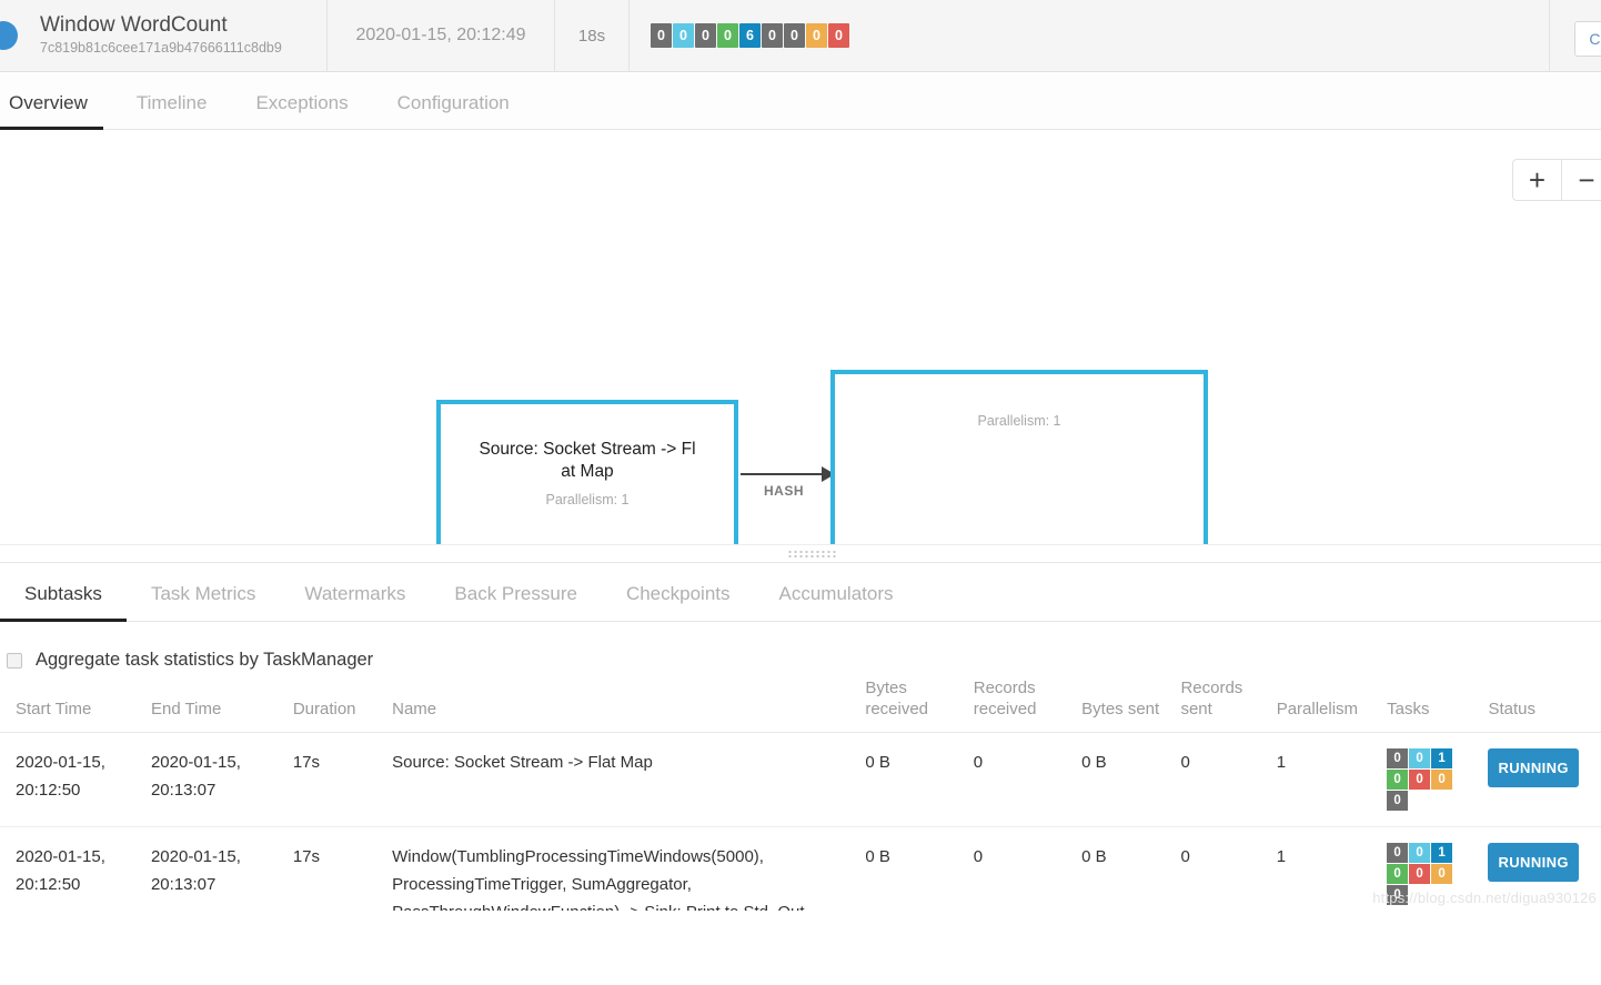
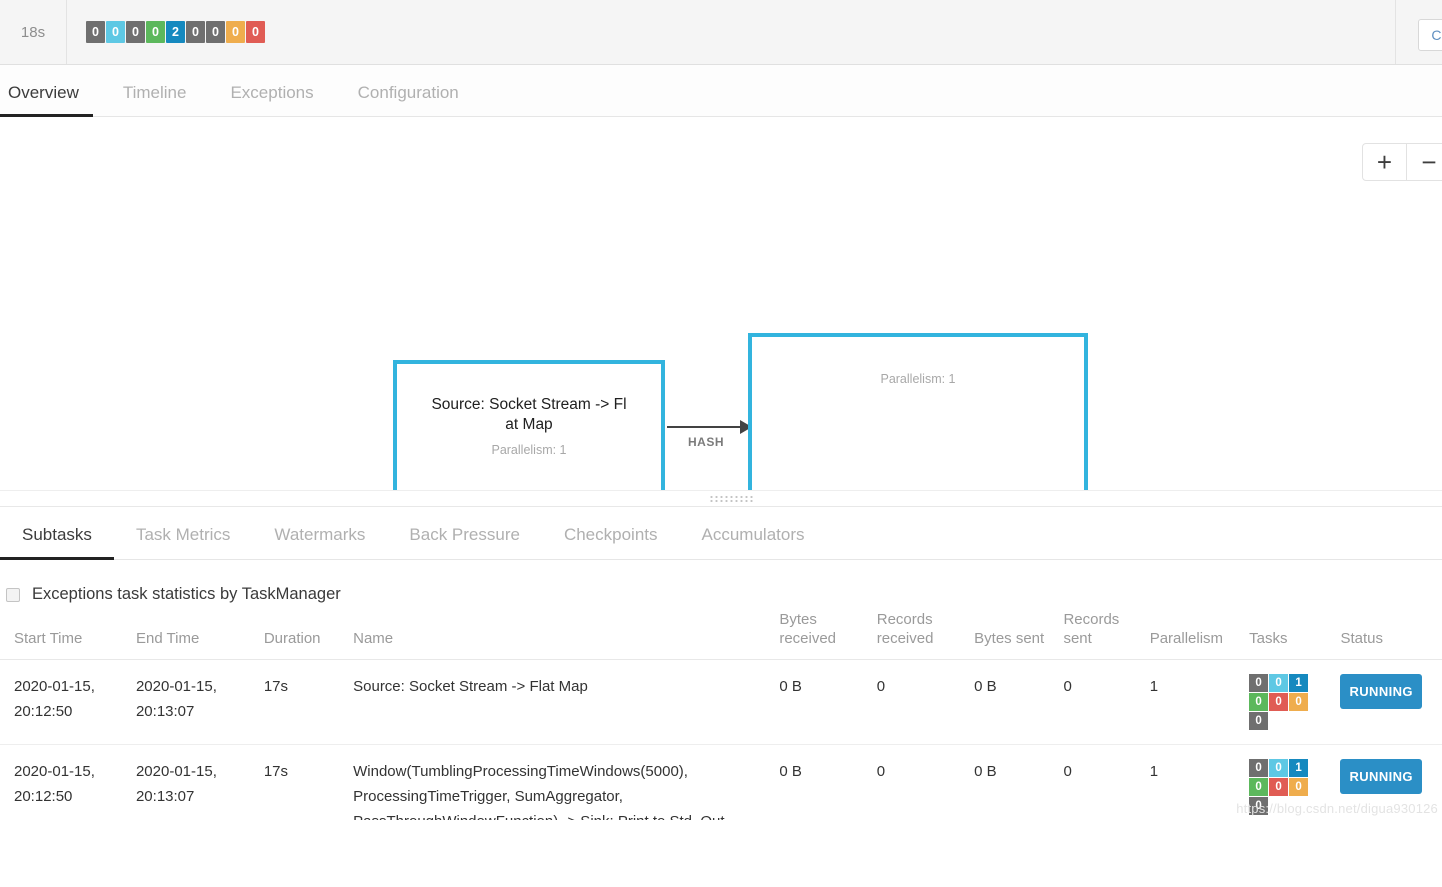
- Window WordCount
- 7c819b81c6cee171a9b47666111c8db9
- 2020-01-15, 20:12:49
  18s
  0
  0
  0
  0
- 6
+ 2
  0
  0
  0
  0
  Overview
  Timeline
  Exceptions
  Configuration
  +
  −
  Source: Socket Stream -> Fl
  at Map
  Parallelism: 1
  HASH
  Parallelism: 1
  Subtasks
  Task Metrics
  Watermarks
  Back Pressure
  Checkpoints
  Accumulators
- Aggregate task statistics by TaskManager
+ Exceptions task statistics by TaskManager
  Start Time	End Time	Duration	Name	Bytes received	Records received	Bytes sent	Records sent	Parallelism	Tasks	Status
  2020-01-15, 20:12:50	2020-01-15, 20:13:07	17s	Source: Socket Stream -> Flat Map	0 B	0	0 B	0	1	0 0 10 0 00	RUNNING
  2020-01-15, 20:12:50	2020-01-15, 20:13:07	17s	Window(TumblingProcessingTimeWindows(5000), ProcessingTimeTrigger, SumAggregator,	0 B	0	0 B	0	1	0 0 10 0 00	RUNNING
  https://blog.csdn.net/digua930126
